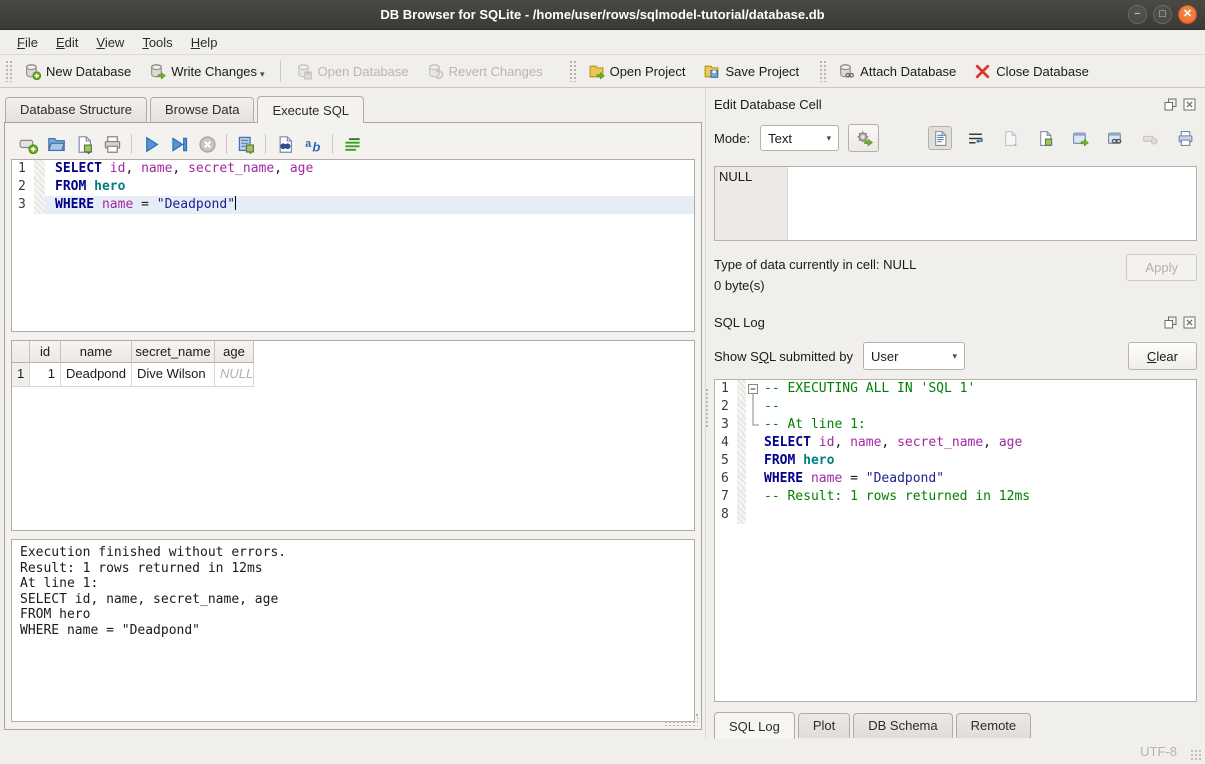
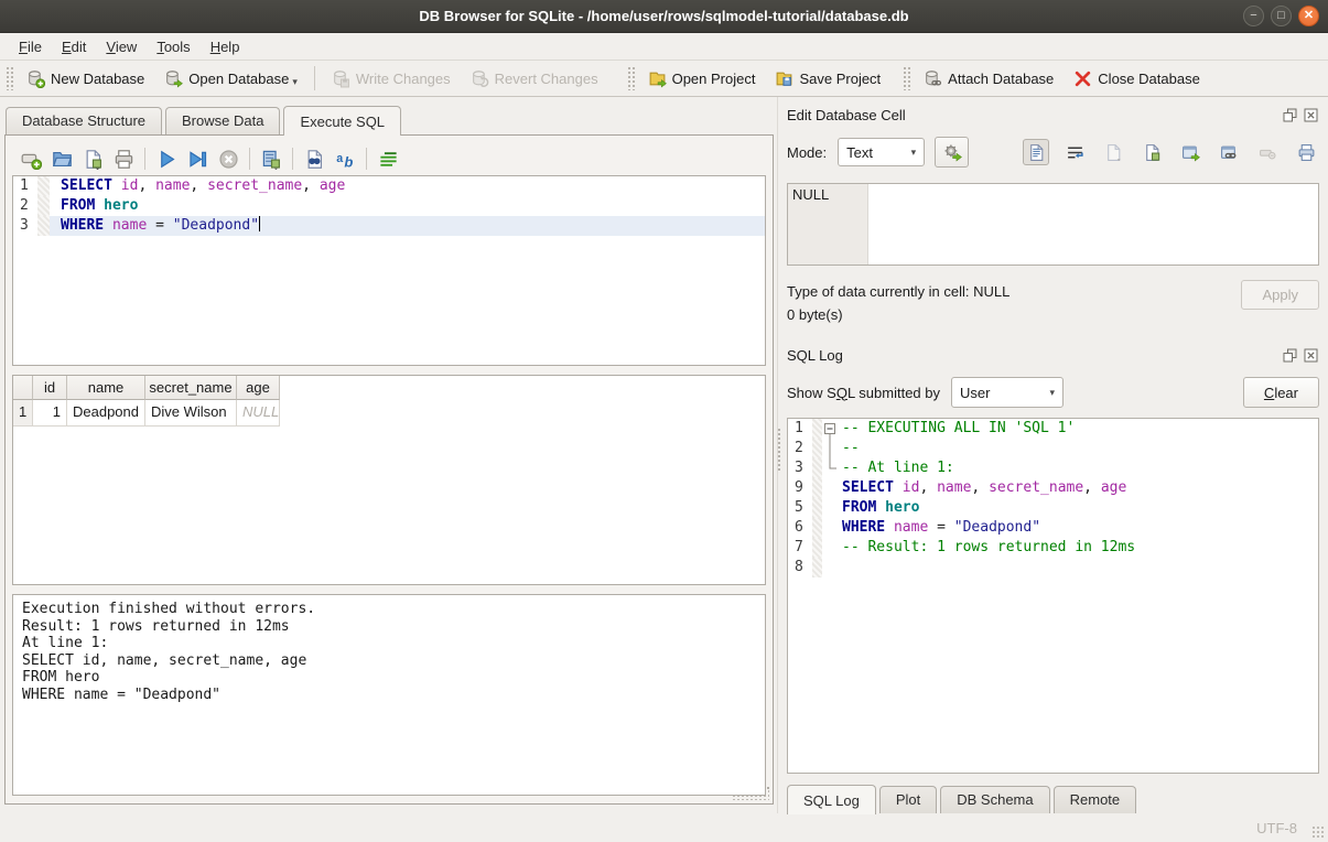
  DB Browser for SQLite - /home/user/rows/sqlmodel-tutorial/database.db
  −
  □
  ✕
  File
  Edit
  View
  Tools
  Help
  New Database
- Write Changes
+ Open Database
  ▾
- Open Database
+ Write Changes
  Revert Changes
  Open Project
  Save Project
  Attach Database
  Close Database
  Database Structure
  Browse Data
  Execute SQL
  a
  b
  1
  SELECT id, name, secret_name, age
  2
  FROM hero
  3
  WHERE name = "Deadpond"
  id
  name
  secret_name
  age
  1
  1
  Deadpond
  Dive Wilson
  NULL
  Execution finished without errors.
  Result: 1 rows returned in 12ms
  At line 1:
  SELECT id, name, secret_name, age
  FROM hero
  WHERE name = "Deadpond"
  Edit Database Cell
  Mode:
  Text
  ▾
  NULL
  Type of data currently in cell: NULL
  0 byte(s)
  Apply
  SQL Log
  Show SQL submitted by
  User
  ▾
  C
  lear
  1
  -- EXECUTING ALL IN 'SQL 1'
  2
  --
  3
  -- At line 1:
- 4
+ 9
  SELECT id, name, secret_name, age
  5
  FROM hero
  6
  WHERE name = "Deadpond"
  7
  -- Result: 1 rows returned in 12ms
  8
  SQL Log
  Plot
  DB Schema
  Remote
  UTF-8
